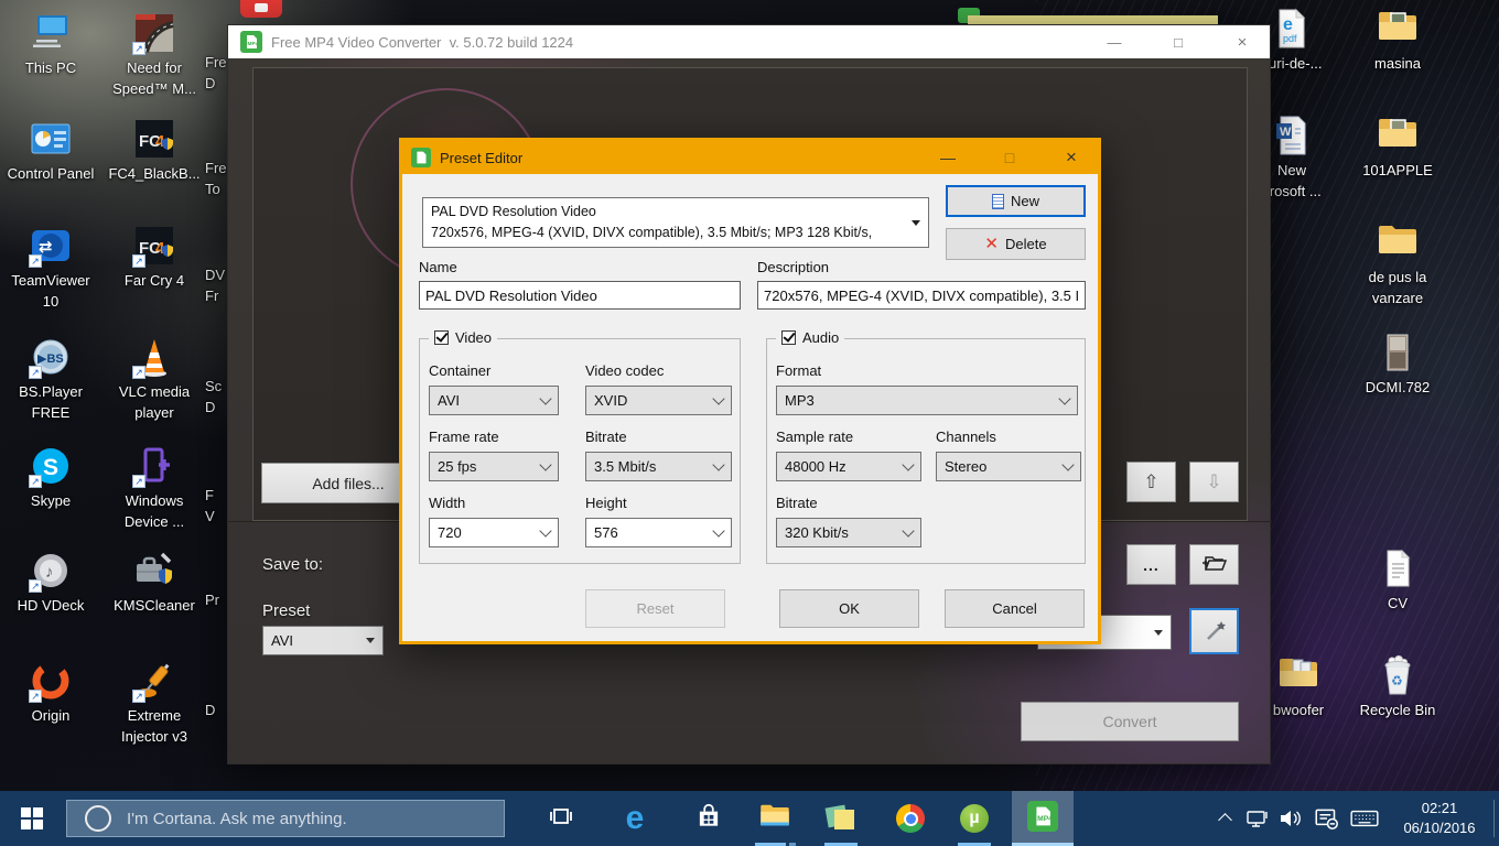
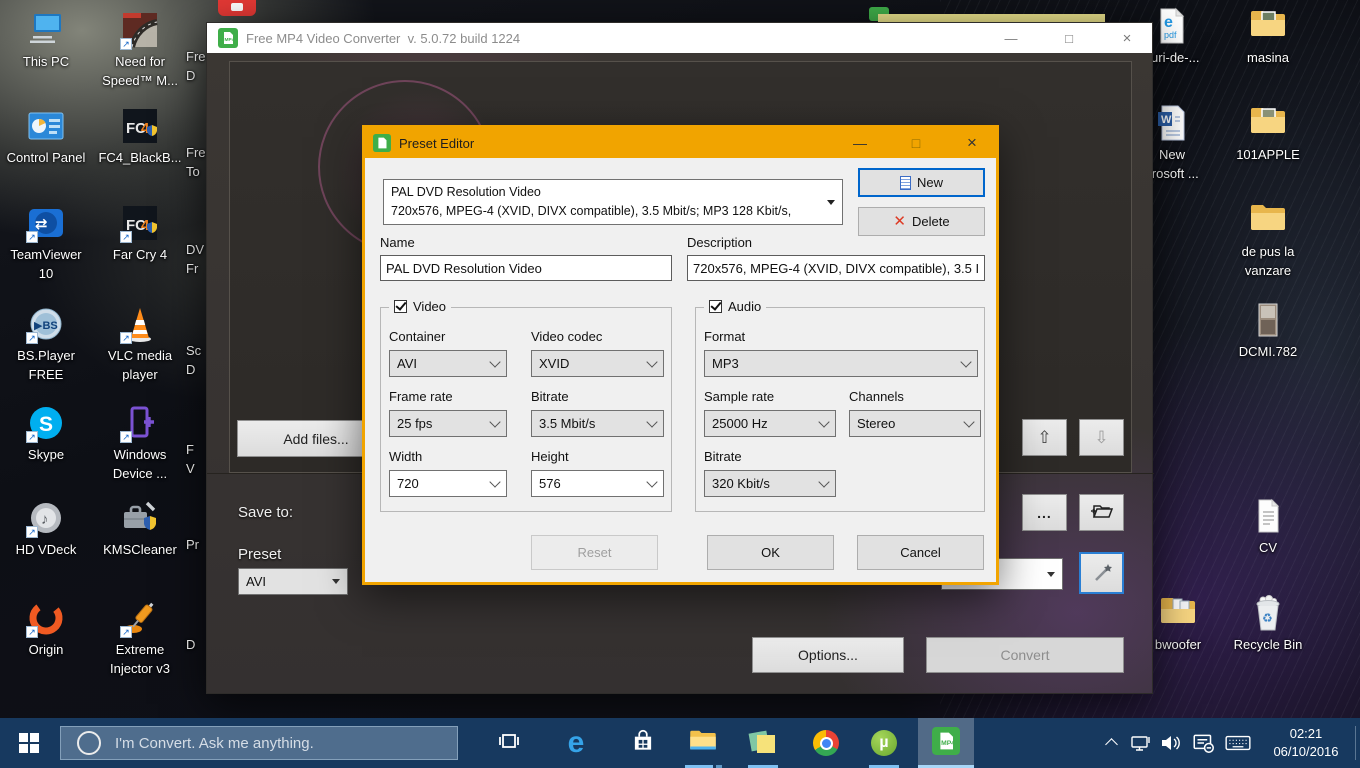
  This PC
  Need for
  Speed™ M...
  Control Panel
  FC
  4
  FC4_BlackB...
  ⇄
  TeamViewer
  10
  FC
  4
  Far Cry 4
  ▶BS
  BS.Player
  FREE
  VLC media
  player
  S
  Skype
  Windows
  Device ...
  ♪
  HD VDeck
  KMSCleaner
  Origin
  Extreme
  Injector v3
  Fre
  D
  Fre
  To
  DV
  Fr
  Sc
  D
  F
  V
  Pr
  D
  e
  pdf
  uri-de-...
  masina
  W
  New
  rosoft ...
  101APPLE
  de pus la
  vanzare
  DCMI.782
  CV
  bwoofer
  ♻
  Recycle Bin
  Free MP4 Video Converter v. 5.0.72 build 1224
  —
  □
  ×
  Add files...
  ⇧
  ⇩
  Save to:
  ...
  Preset
  AVI
+ Options...
  Convert
  Preset Editor
  —
  □
  ×
  PAL DVD Resolution Video
  720x576, MPEG-4 (XVID, DIVX compatible), 3.5 Mbit/s; MP3 128 Kbit/s,
  New
  ✕
  Delete
  Name
  PAL DVD Resolution Video
  Description
  720x576, MPEG-4 (XVID, DIVX compatible), 3.5 I
  Video
  Container
  AVI
  Video codec
  XVID
  Frame rate
  25 fps
  Bitrate
  3.5 Mbit/s
  Width
  720
  Height
  576
  Audio
  Format
  MP3
  Sample rate
- 48000 Hz
+ 25000 Hz
  Channels
  Stereo
  Bitrate
  320 Kbit/s
  Reset
  OK
  Cancel
- I'm Cortana. Ask me anything.
+ I'm Convert. Ask me anything.
  e
  µ
  02:21
  06/10/2016
